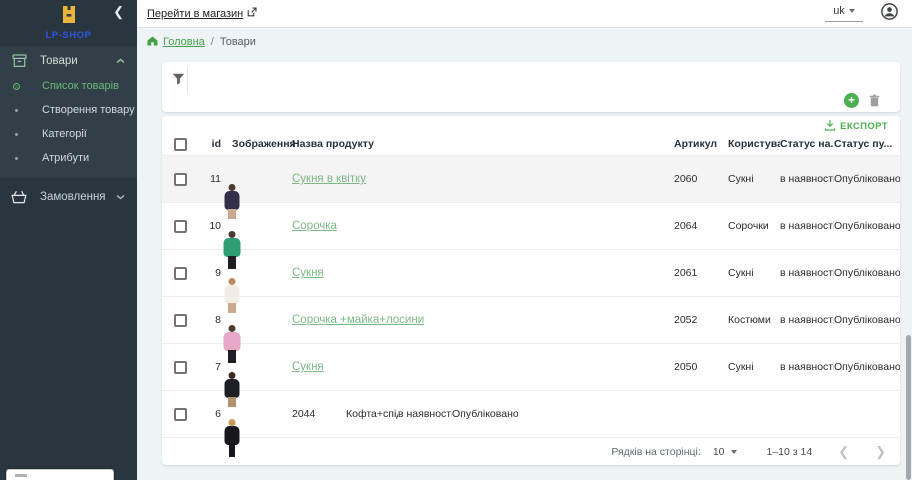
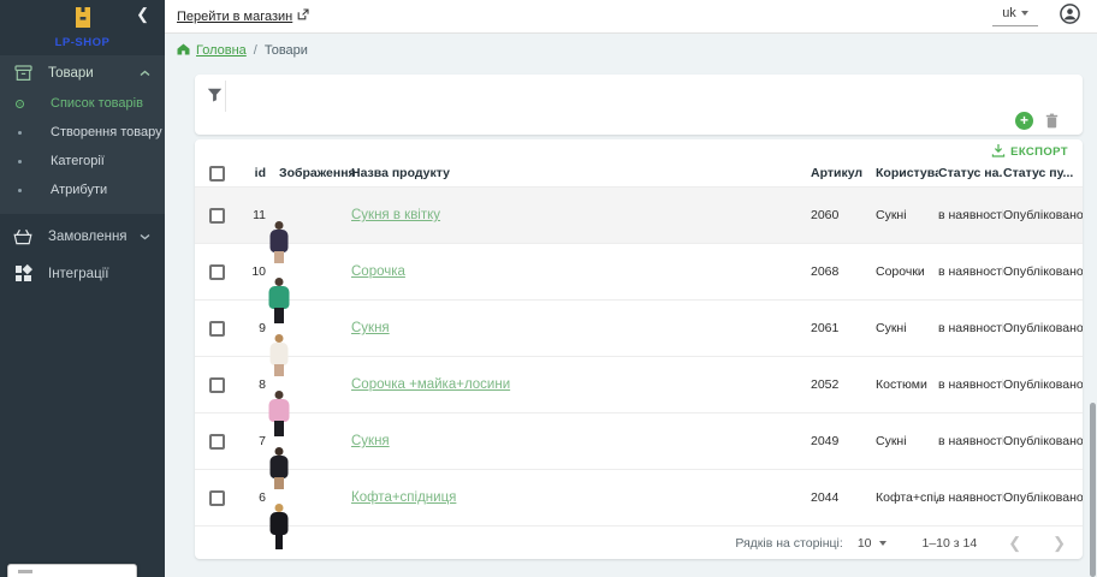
  LP-SHOP
  ❮
  Товари
  Список товарів
  Створення товару
  Категорії
  Атрибути
  Замовлення
+ Інтеграції
  Перейти в магазин
  uk
  Головна
  /
  Товари
  +
  ЕКСПОРТ
  id
  Зображенн
  Назва продукту
  Артикул
  Статус на.
  Статус пу...
  11
  Сукня в квітку
  2060
  Сукні
  в наявност
  Опубліковано
  10
  Сорочка
- 2064
+ 2068
  Сорочки
  в наявност
  Опубліковано
  9
  Сукня
  2061
  Сукні
  в наявност
  Опубліковано
  8
  Сорочка +майка+лосини
  2052
  Костюми
  в наявност
  Опубліковано
  7
  Сукня
- 2050
+ 2049
  Сукні
  в наявност
  Опубліковано
  6
+ Кофта+спідниця
  2044
  в наявност
  Опубліковано
  Рядків на сторінці:
  10
  1–10 з 14
  ❮
  ❯
